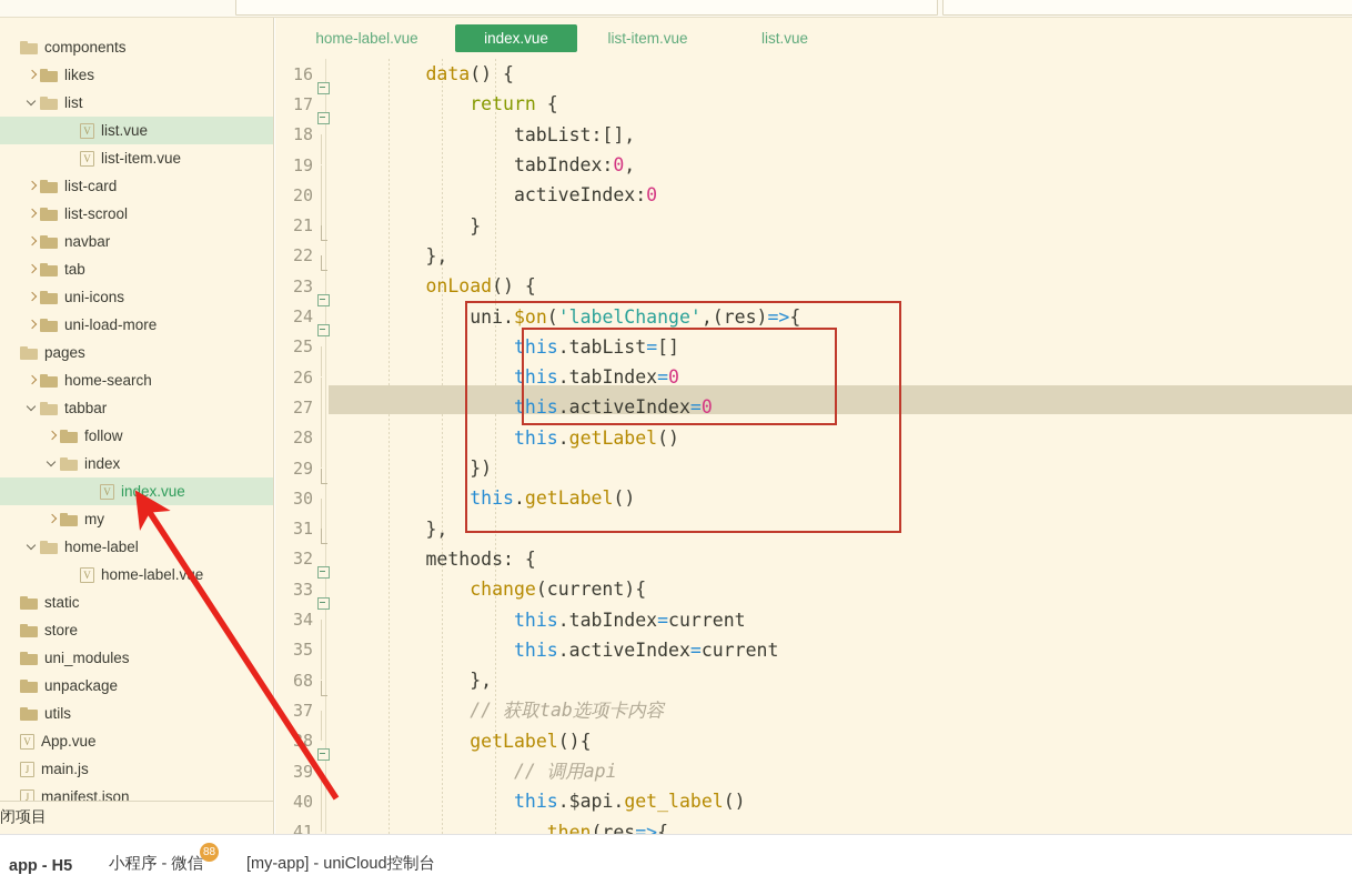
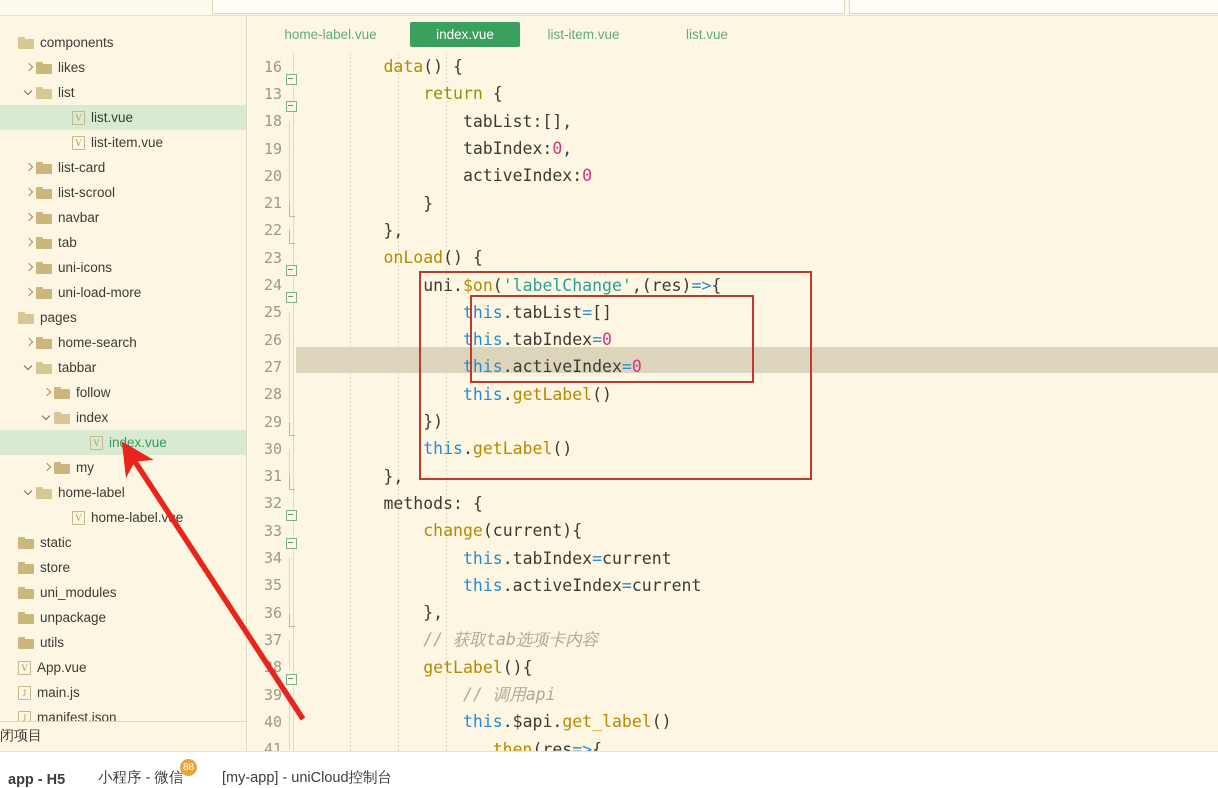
  components
  likes
  list
  V
  list.vue
  V
  list-item.vue
  list-card
  list-scrool
  navbar
  tab
  uni-icons
  uni-load-more
  pages
  home-search
  tabbar
  follow
  index
  V
  index.vue
  my
  home-label
  V
  home-label.ve
  static
  store
  uni_modules
  unpackage
  utils
  V
  App.vue
  J
  main.js
  J
  manifest.json
  闭项目
  home-label.vue
  index.vue
  list-item.vue
  list.vue
  16
  data() {
- 17
+ 13
  return {
  18
  tabList:[],
  19
  tabIndex:0,
  20
  activeIndex:0
  21
  }
  22
  },
  23
  onLoad() {
  24
  uni.$on('labelChange',(res)=>{
  25
  this.tabList=[]
  26
  this.tabIndex=0
  27
  this.activeIndex=0
  28
  this.getLabel()
  29
  })
  30
  this.getLabel()
  31
  },
  32
  methods: {
  33
  change(current){
  34
  this.tabIndex=current
  35
  this.activeIndex=current
- 68
+ 36
  },
  37
  // 获取tab选项卡内容
  getLabel(){
  39
  // 调用api
  40
  this.$api.get_label()
  41
  .then(res=>{
  app - H5
  小程序 - 微信
  88
  [my-app] - uniCloud控制台
